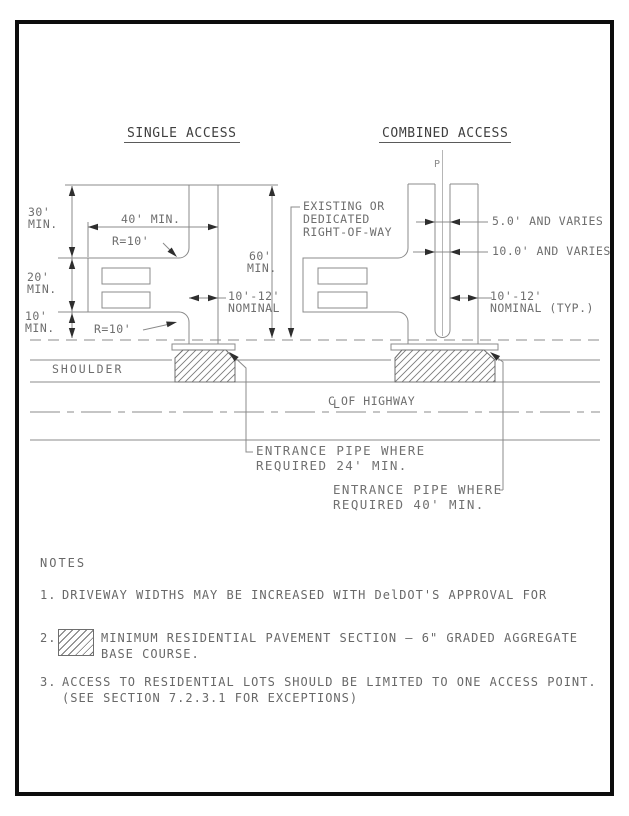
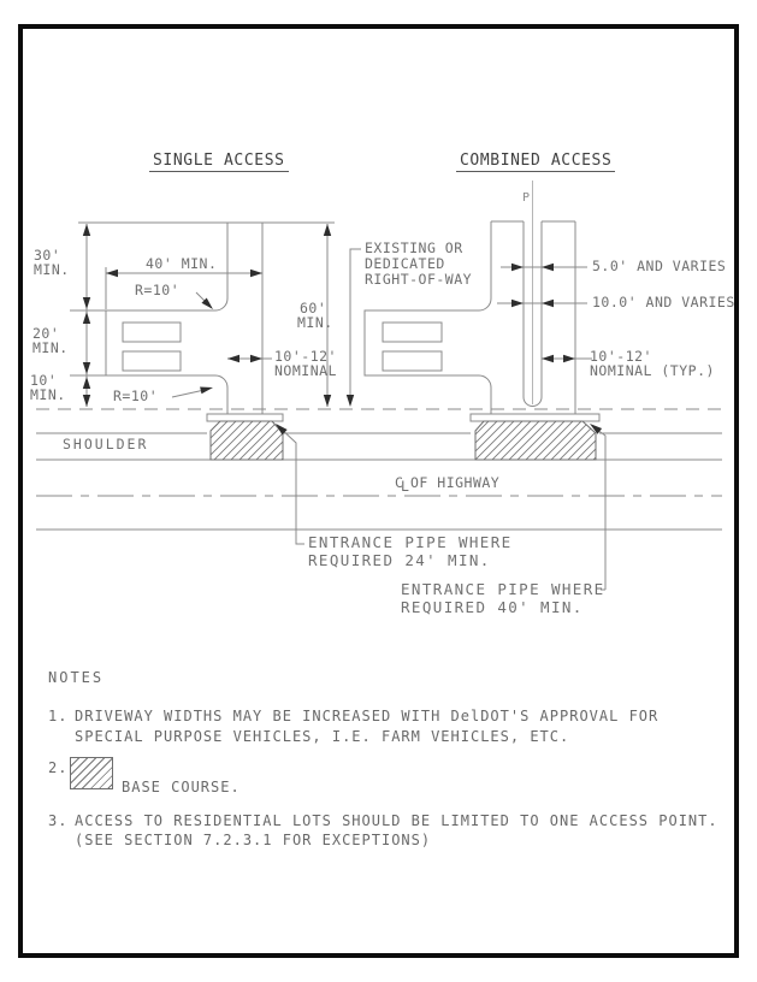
  SINGLE ACCESS
  COMBINED ACCESS
  30'
  MIN.
  20'
  MIN.
  10'
  MIN.
  40' MIN.
  R=10'
  R=10'
  60'
  MIN.
  10'-12'
  NOMINAL
  EXISTING OR
  DEDICATED
  RIGHT-OF-WAY
  P
  5.0' AND VARIES
  10.0' AND VARIES
  10'-12'
  NOMINAL (TYP.)
  SHOULDER
  C
  L
  OF HIGHWAY
  ENTRANCE PIPE WHERE
  REQUIRED 24' MIN.
  ENTRANCE PIPE WHERE
  REQUIRED 40' MIN.
  NOTES
  1.
  DRIVEWAY WIDTHS MAY BE INCREASED WITH DelDOT'S APPROVAL FOR
+ SPECIAL PURPOSE VEHICLES, I.E. FARM VEHICLES, ETC.
  2.
- MINIMUM RESIDENTIAL PAVEMENT SECTION — 6" GRADED AGGREGATE
  BASE COURSE.
  3.
  ACCESS TO RESIDENTIAL LOTS SHOULD BE LIMITED TO ONE ACCESS POINT.
  (SEE SECTION 7.2.3.1 FOR EXCEPTIONS)
